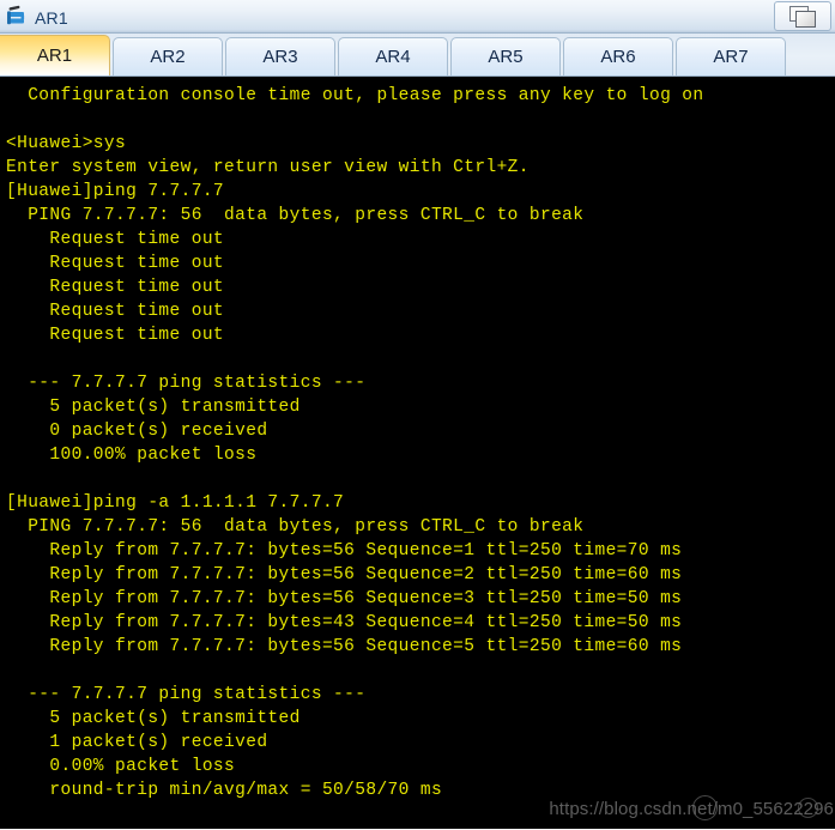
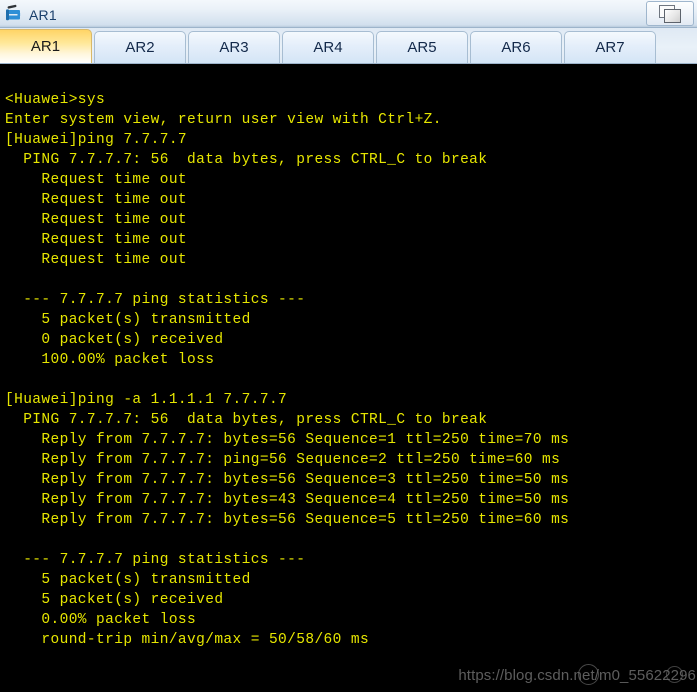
  AR1
  AR1
  AR2
  AR3
  AR4
  AR5
  AR6
  AR7
- Configuration console time out, please press any key to log on
  <Huawei>sys
  Enter system view, return user view with Ctrl+Z.
  [Huawei]ping 7.7.7.7
  PING 7.7.7.7: 56 data bytes, press CTRL_C to break
  Request time out
  Request time out
  Request time out
  Request time out
  Request time out
  --- 7.7.7.7 ping statistics ---
  5 packet(s) transmitted
  0 packet(s) received
  100.00% packet loss
  [Huawei]ping -a 1.1.1.1 7.7.7.7
  PING 7.7.7.7: 56 data bytes, press CTRL_C to break
  Reply from 7.7.7.7: bytes=56 Sequence=1 ttl=250 time=70 ms
- Reply from 7.7.7.7: bytes=56 Sequence=2 ttl=250 time=60 ms
+ Reply from 7.7.7.7: ping=56 Sequence=2 ttl=250 time=60 ms
  Reply from 7.7.7.7: bytes=56 Sequence=3 ttl=250 time=50 ms
  Reply from 7.7.7.7: bytes=43 Sequence=4 ttl=250 time=50 ms
  Reply from 7.7.7.7: bytes=56 Sequence=5 ttl=250 time=60 ms
  --- 7.7.7.7 ping statistics ---
  5 packet(s) transmitted
- 1 packet(s) received
+ 5 packet(s) received
  0.00% packet loss
- round-trip min/avg/max = 50/58/70 ms
+ round-trip min/avg/max = 50/58/60 ms
  https://blog.csdn.net/m0_55622296
